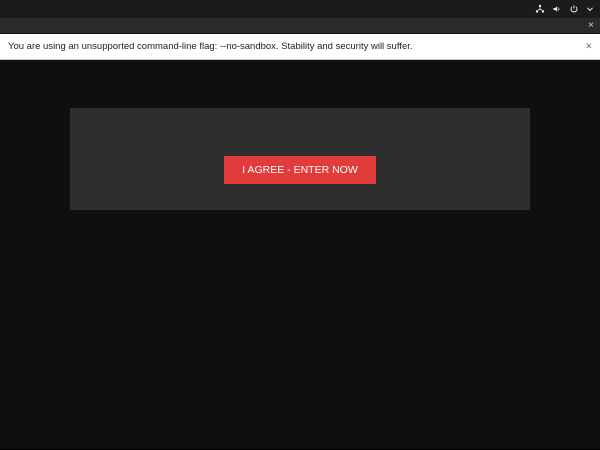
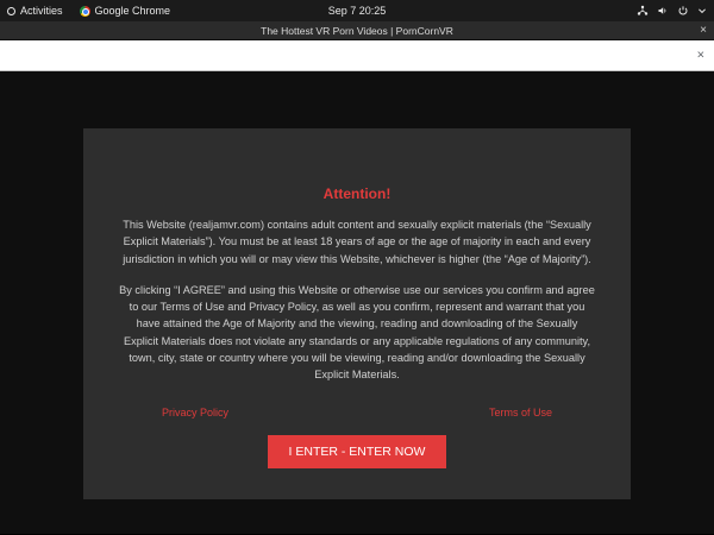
+ Activities
+ Google Chrome
+ Sep 7 20:25
+ The Hottest VR Porn Videos | PornCornVR
  ×
- You are using an unsupported command-line flag: --no-sandbox. Stability and security will suffer.
  ×
+ Attention!
+ This Website (realjamvr.com) contains adult content and sexually explicit materials (the “Sexually Explicit Materials”). You must be at least 18 years of age or the age of majority in each and every jurisdiction in which you will or may view this Website, whichever is higher (the “Age of Majority”).
+ By clicking “I AGREE” and using this Website or otherwise use our services you confirm and agree to our Terms of Use and Privacy Policy, as well as you confirm, represent and warrant that you have attained the Age of Majority and the viewing, reading and downloading of the Sexually Explicit Materials does not violate any standards or any applicable regulations of any community, town, city, state or country where you will be viewing, reading and/or downloading the Sexually Explicit Materials.
+ Privacy Policy
+ Terms of Use
- I AGREE - ENTER NOW
+ I ENTER - ENTER NOW
